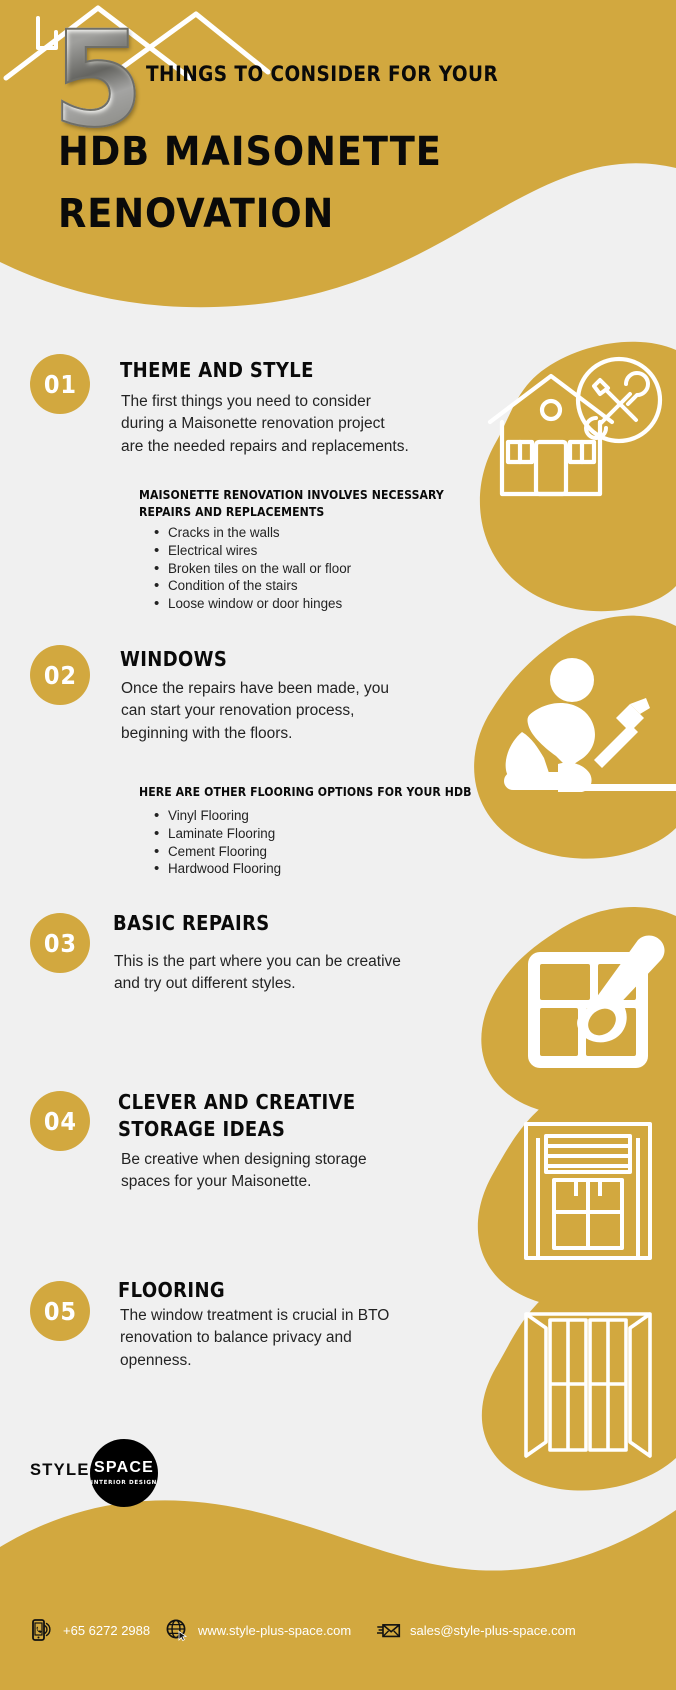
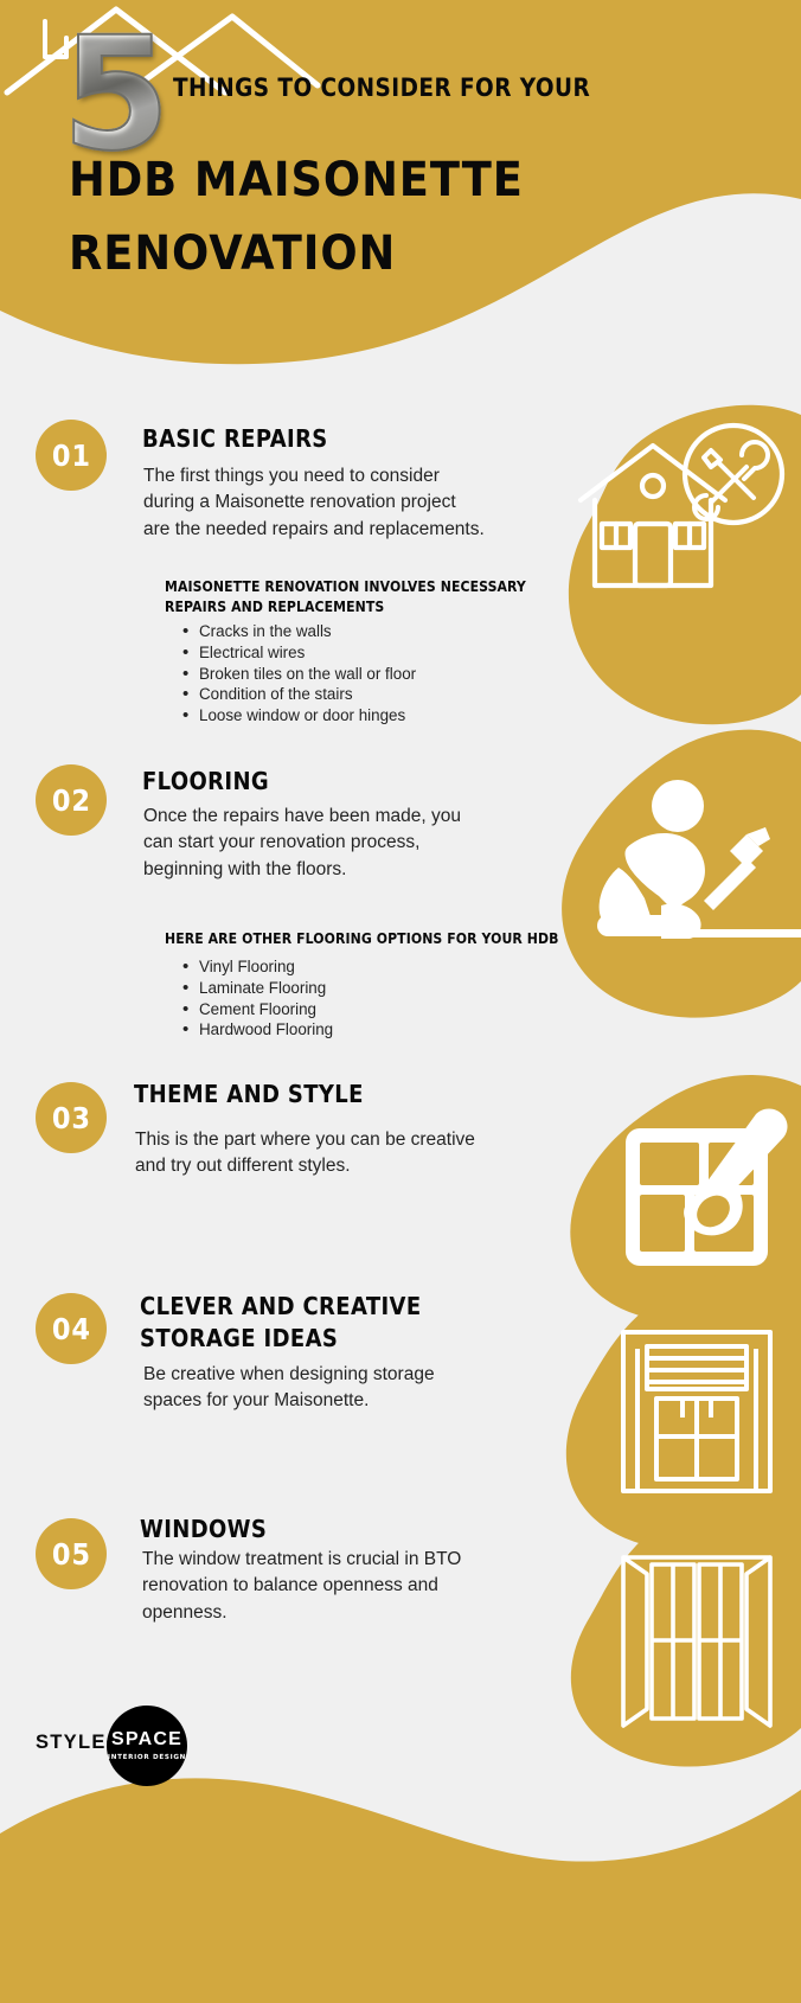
  5
  THINGS TO CONSIDER FOR YOUR
  HDB MAISONETTE
  RENOVATION
  01
- THEME AND STYLE
+ BASIC REPAIRS
  The first things you need to consider during a Maisonette renovation project are the needed repairs and replacements.
  MAISONETTE RENOVATION INVOLVES NECESSARY REPAIRS AND REPLACEMENTS
  Cracks in the walls
  Electrical wires
  Broken tiles on the wall or floor
  Condition of the stairs
  Loose window or door hinges
  02
- WINDOWS
+ FLOORING
  Once the repairs have been made, you can start your renovation process, beginning with the floors.
  HERE ARE OTHER FLOORING OPTIONS FOR YOUR HDB
  Vinyl Flooring
  Laminate Flooring
  Cement Flooring
  Hardwood Flooring
  03
- BASIC REPAIRS
+ THEME AND STYLE
  This is the part where you can be creative and try out different styles.
  04
  CLEVER AND CREATIVE
  STORAGE IDEAS
  Be creative when designing storage spaces for your Maisonette.
  05
- FLOORING
+ WINDOWS
- The window treatment is crucial in BTO renovation to balance privacy and openness.
+ The window treatment is crucial in BTO renovation to balance openness and openness.
  STYLE
  SPACE
- +65 6272 2988
- www.style-plus-space.com
- sales@style-plus-space.com
